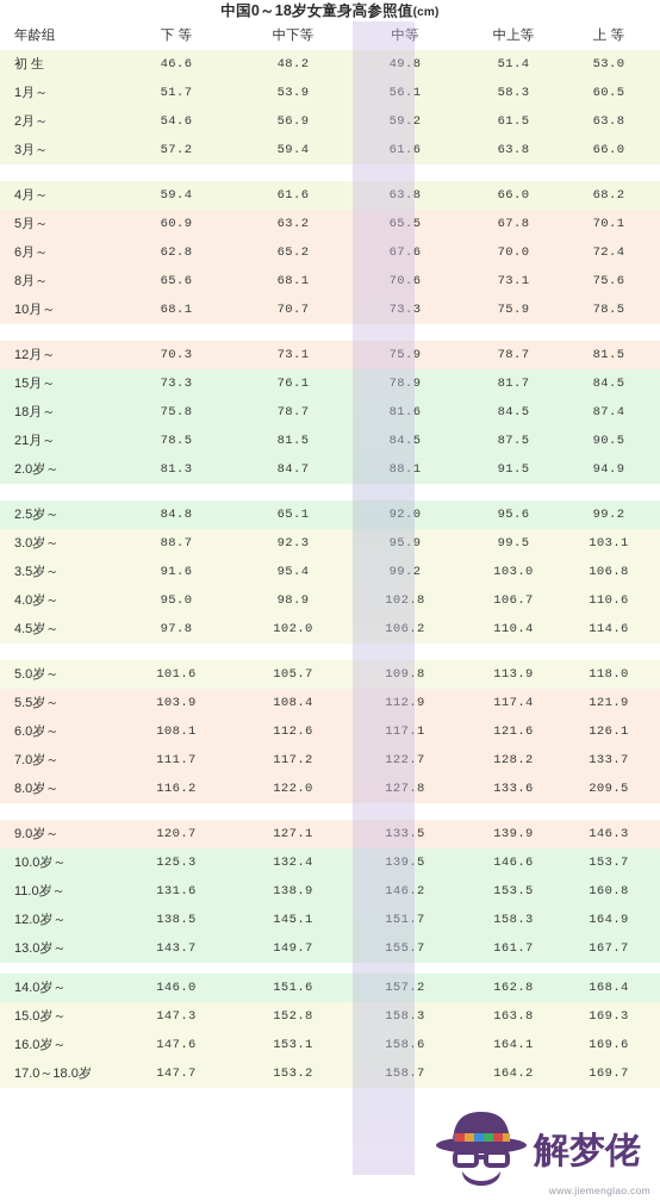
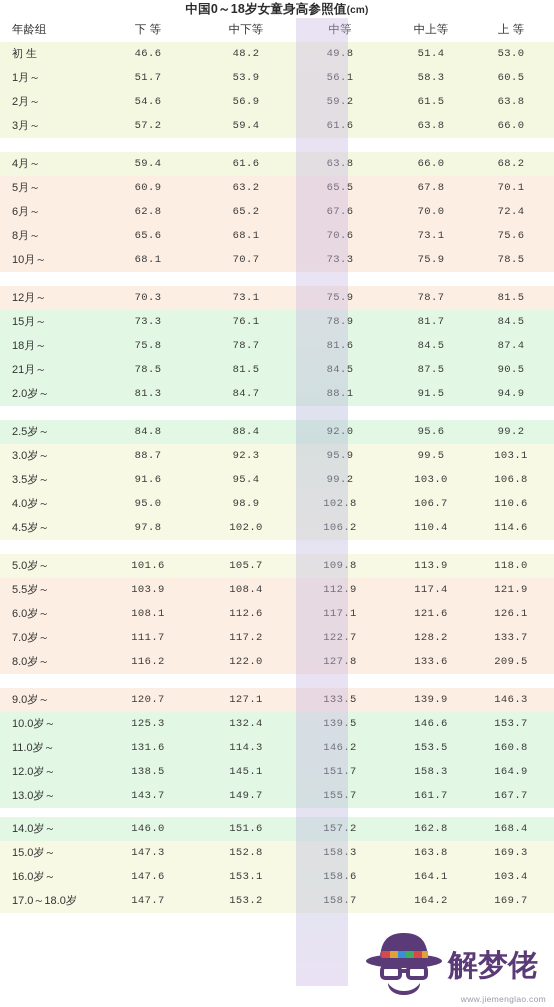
  中国0～18岁女童身高参照值(cm)
  年龄组	下 等	中下等		中上等	上 等
  初 生	46.6	48.2	8	51.4	53.0
  1月～	51.7	53.9	1	58.3	60.5
  2月～	54.6	56.9	2	61.5	63.8
  3月～	57.2	59.4	6	63.8	66.0
  4月～	59.4	61.6	8	66.0	68.2
  5月～	60.9	63.2	5	67.8	70.1
  6月～	62.8	65.2	6	70.0	72.4
  8月～	65.6	68.1	6	73.1	75.6
  10月～	68.1	70.7	3	75.9	78.5
  12月～	70.3	73.1	9	78.7	81.5
  15月～	73.3	76.1	9	81.7	84.5
  18月～	75.8	78.7	6	84.5	87.4
  21月～	78.5	81.5	5	87.5	90.5
  2.0岁～	81.3	84.7	1	91.5	94.9
- 2.5岁～	84.8	65.1	0	95.6	99.2
+ 2.5岁～	84.8	88.4	0	95.6	99.2
  3.0岁～	88.7	92.3	9	99.5	103.1
  3.5岁～	91.6	95.4	2	103.0	106.8
  4.0岁～	95.0	98.9	8	106.7	110.6
  4.5岁～	97.8	102.0	2	110.4	114.6
  5.0岁～	101.6	105.7	8	113.9	118.0
  5.5岁～	103.9	108.4	9	117.4	121.9
  6.0岁～	108.1	112.6	1	121.6	126.1
  7.0岁～	111.7	117.2	7	128.2	133.7
  8.0岁～	116.2	122.0	8	133.6	209.5
  9.0岁～	120.7	127.1	5	139.9	146.3
  10.0岁～	125.3	132.4	5	146.6	153.7
- 11.0岁～	131.6	138.9	2	153.5	160.8
+ 11.0岁～	131.6	114.3	2	153.5	160.8
  12.0岁～	138.5	145.1	7	158.3	164.9
  13.0岁～	143.7	149.7	7	161.7	167.7
  14.0岁～	146.0	151.6	2	162.8	168.4
  15.0岁～	147.3	152.8	3	163.8	169.3
- 16.0岁～	147.6	153.1	6	164.1	169.6
+ 16.0岁～	147.6	153.1	6	164.1	103.4
  17.0～18.0岁	147.7	153.2	7	164.2	169.7
  解梦佬
  www.jiemenglao.com
